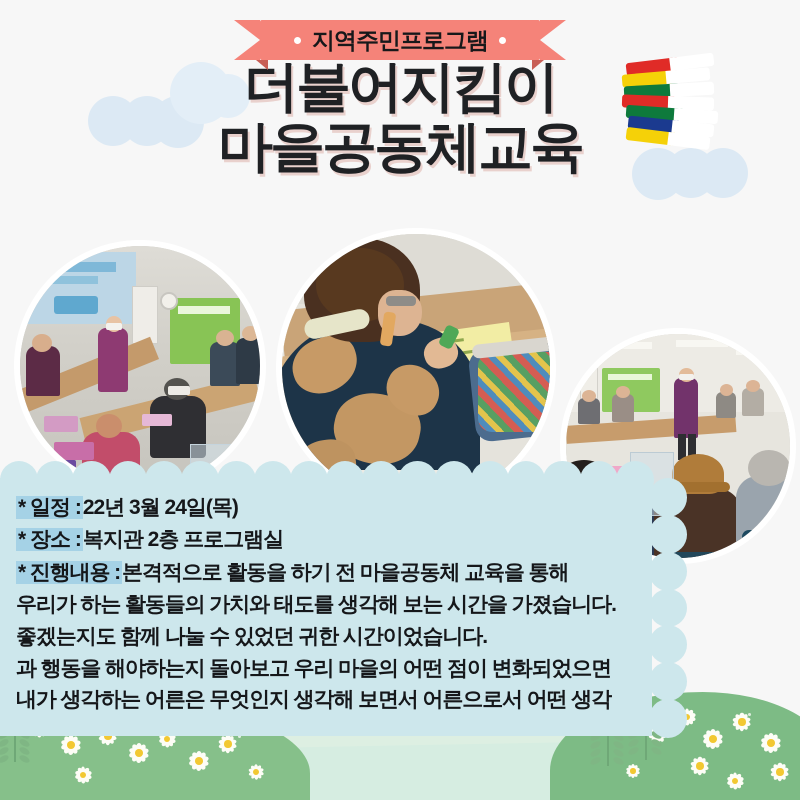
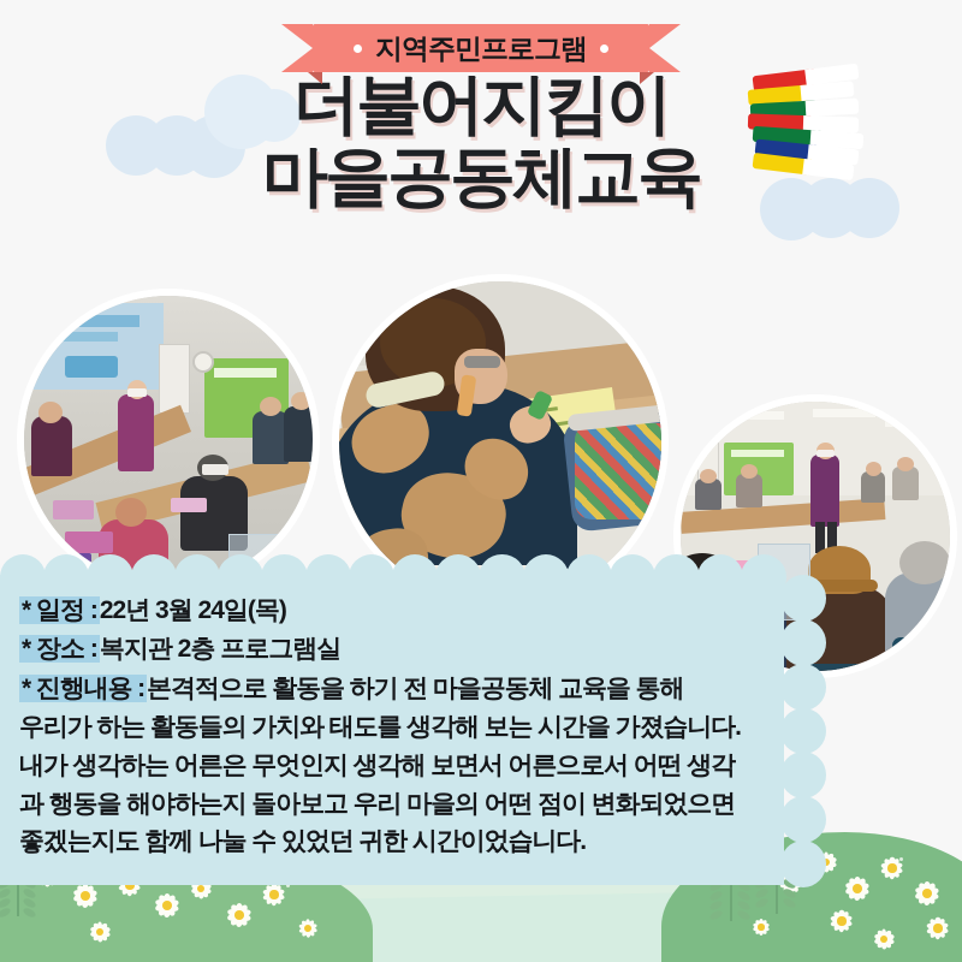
  지역주민프로그램
  더불어지킴이
  마을공동체교육
  * 일정 :22년 3월 24일(목)
  * 장소 :복지관 2층 프로그램실
  * 진행내용 :본격적으로 활동을 하기 전 마을공동체 교육을 통해
  우리가 하는 활동들의 가치와 태도를 생각해 보는 시간을 가졌습니다.
- 좋겠는지도 함께 나눌 수 있었던 귀한 시간이었습니다.
+ 내가 생각하는 어른은 무엇인지 생각해 보면서 어른으로서 어떤 생각
  과 행동을 해야하는지 돌아보고 우리 마을의 어떤 점이 변화되었으면
- 내가 생각하는 어른은 무엇인지 생각해 보면서 어른으로서 어떤 생각
+ 좋겠는지도 함께 나눌 수 있었던 귀한 시간이었습니다.
